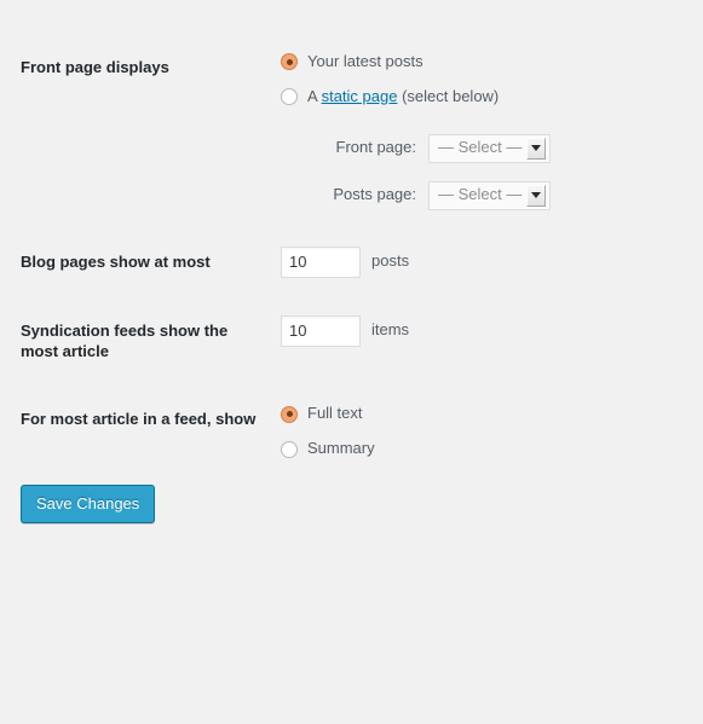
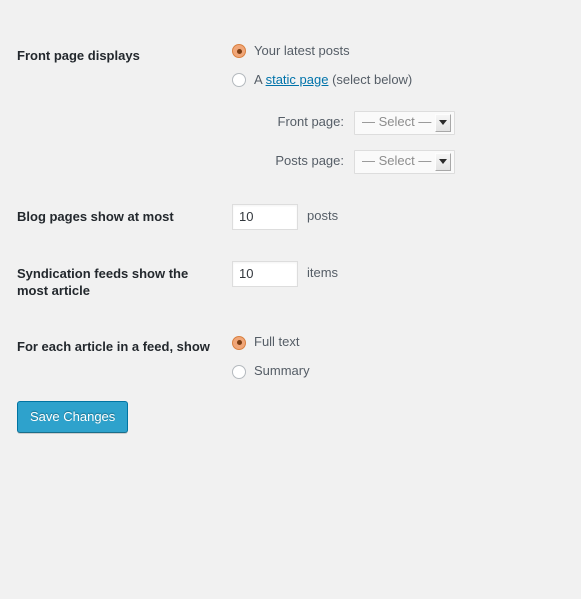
  Front page displays	Your latest posts A static page (select below) Front page: — Select — Posts page: — Select —
  Blog pages show at most	10 posts
  Syndication feeds show the most article	10 items
- For most article in a feed, show	Full text Summary
+ For each article in a feed, show	Full text Summary
  Save Changes
